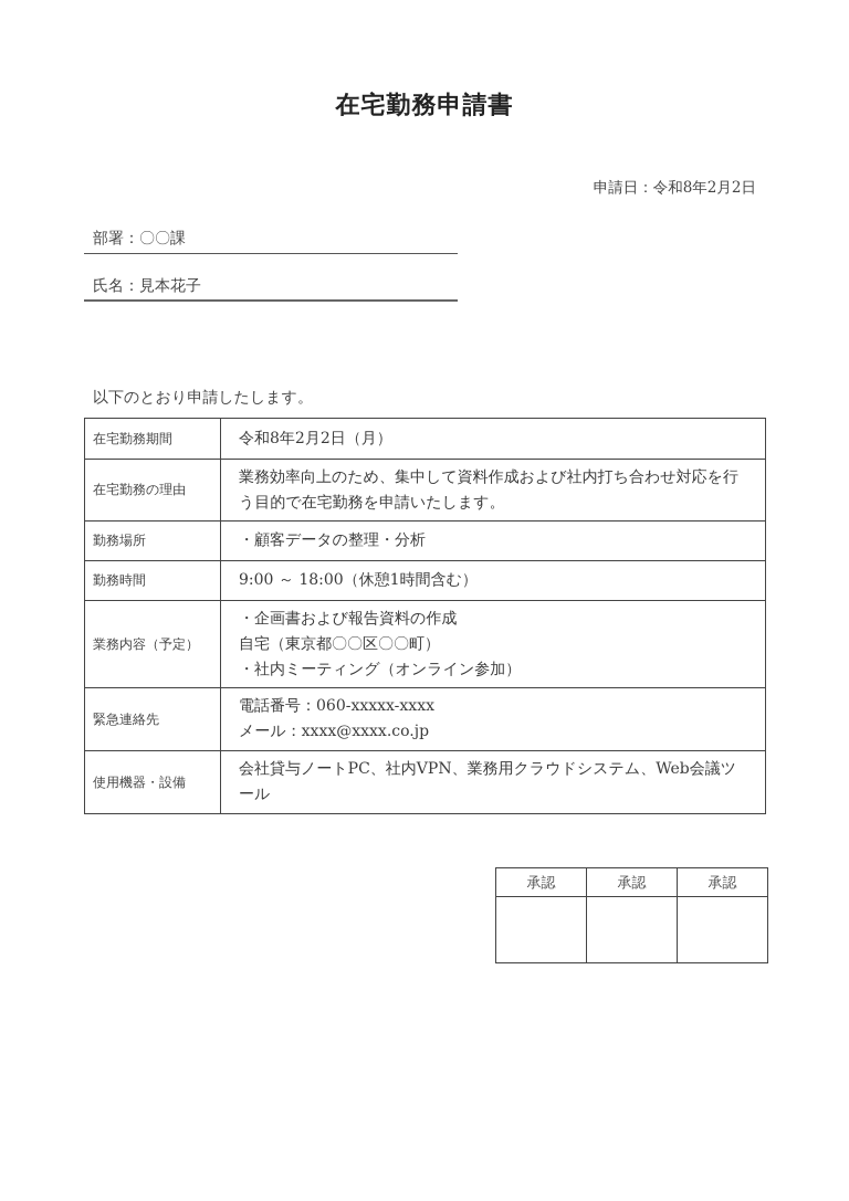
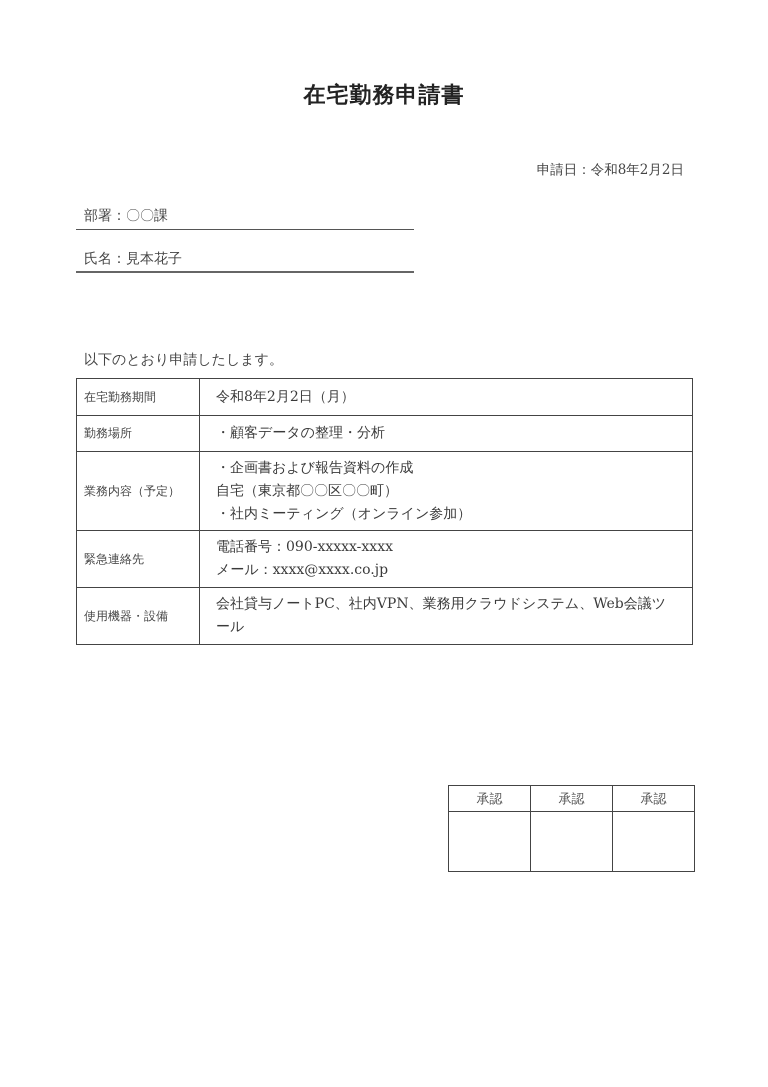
  在宅勤務申請書
  申請日：令和8年2月2日
  部署：〇〇課
  氏名：見本花子
  以下のとおり申請したします。
  在宅勤務期間	令和8年2月2日（月）
- 在宅勤務の理由	業務効率向上のため、集中して資料作成および社内打ち合わせ対応を行 う目的で在宅勤務を申請いたします。
  勤務場所	・顧客データの整理・分析
- 勤務時間	9:00 ～ 18:00（休憩1時間含む）
  業務内容（予定）	・企画書および報告資料の作成 自宅（東京都〇〇区〇〇町） ・社内ミーティング（オンライン参加）
- 緊急連絡先	電話番号：060-xxxxx-xxxx メール：xxxx@xxxx.co.jp
+ 緊急連絡先	電話番号：090-xxxxx-xxxx メール：xxxx@xxxx.co.jp
  使用機器・設備	会社貸与ノートPC、社内VPN、業務用クラウドシステム、Web会議ツ ール
  承認	承認	承認
